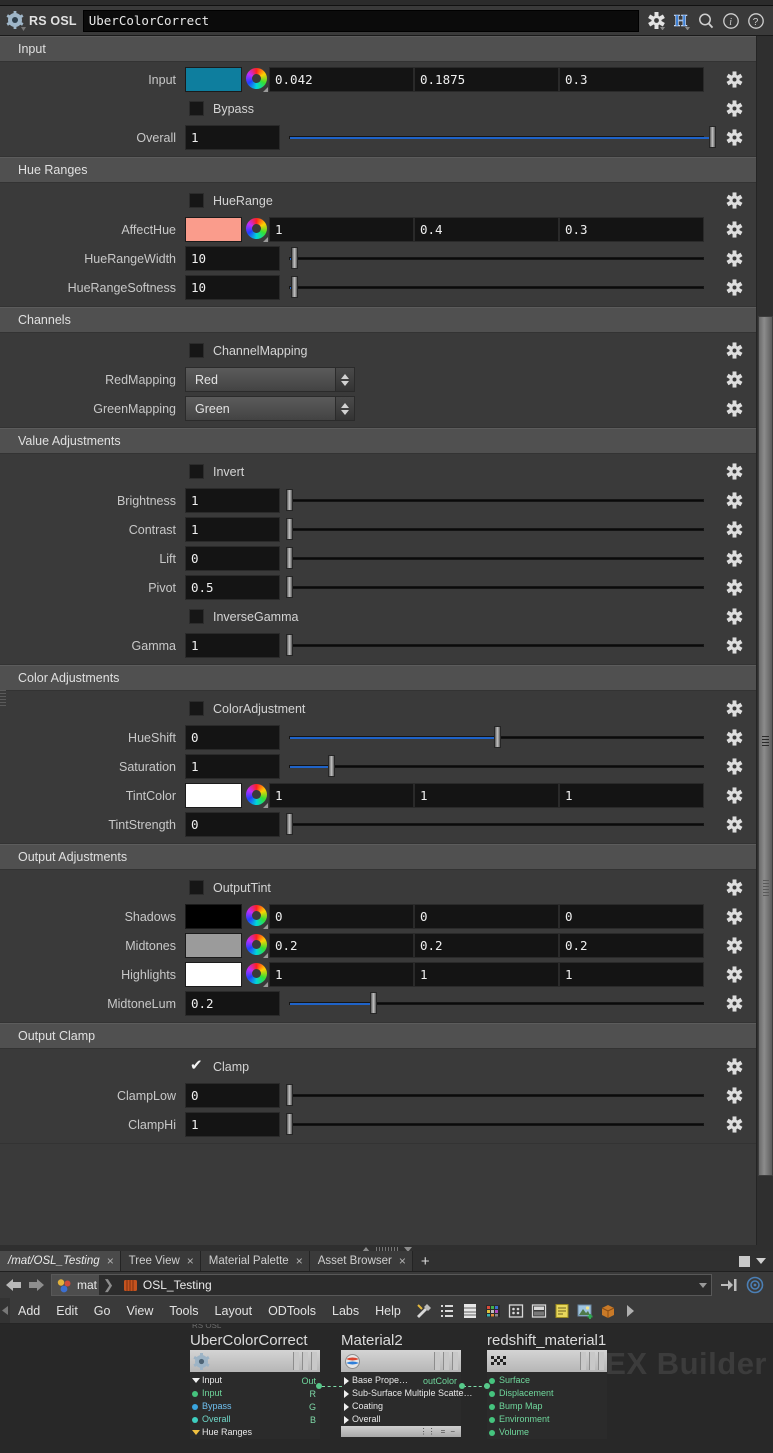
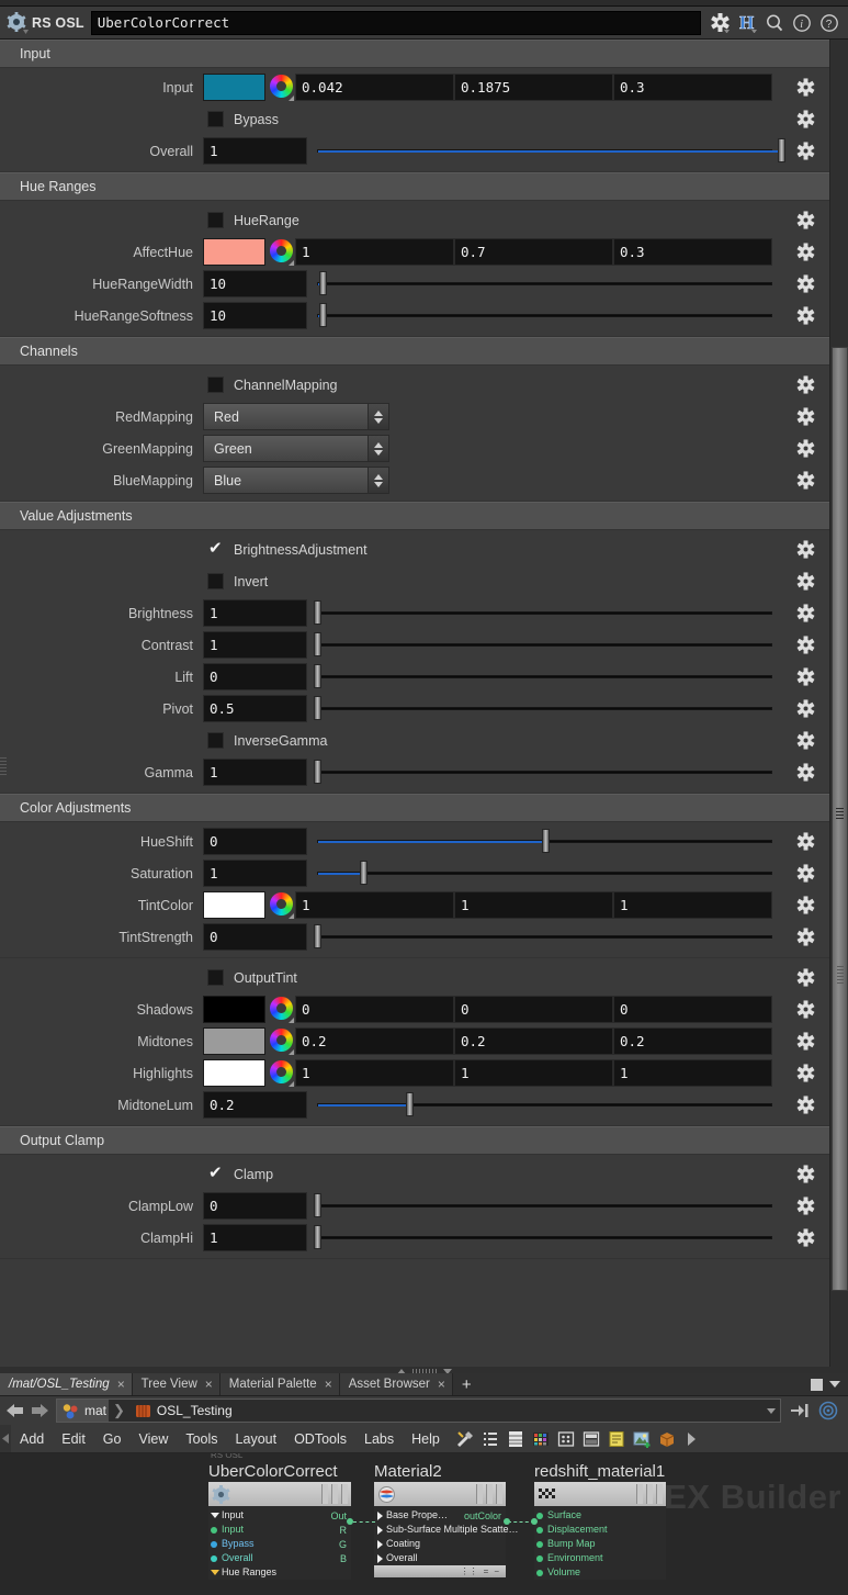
  RS OSL
  UberColorCorrect
  H
  i
  ?
  Input
  Input
  0.042
  0.1875
  0.3
  Bypass
  Overall
  1
  Hue Ranges
  HueRange
  AffectHue
  1
- 0.4
+ 0.7
  0.3
  HueRangeWidth
  10
  HueRangeSoftness
  10
  Channels
  ChannelMapping
  RedMapping
  Red
  GreenMapping
  Green
+ BlueMapping
+ Blue
  Value Adjustments
+ BrightnessAdjustment
  Invert
  Brightness
  1
  Contrast
  1
  Lift
  0
  Pivot
  0.5
  InverseGamma
  Gamma
  1
  Color Adjustments
- ColorAdjustment
  HueShift
  0
  Saturation
  1
  TintColor
  1
  1
  1
  TintStrength
  0
- Output Adjustments
  OutputTint
  Shadows
  0
  0
  0
  Midtones
  0.2
  0.2
  0.2
  Highlights
  1
  1
  1
  MidtoneLum
  0.2
  Output Clamp
  Clamp
  ClampLow
  0
  ClampHi
  1
  /mat/OSL_Testing
  ×
  Tree View
  ×
  Material Palette
  ×
  Asset Browser
  ×
  +
  mat
  ❯
  OSL_Testing
  Add
  Edit
  Go
  View
  Tools
  Layout
  ODTools
  Labs
  Help
  EX Builder
  RS OSL
  UberColorCorrect
  Input
  Out
  Input
  R
  Bypass
  G
  Overall
  B
  Hue Ranges
  Material2
  Base Prope…
  outColor
  Sub-Surface Multiple Scatte…
  Coating
  Overall
  ⋮⋮
  =
  −
  redshift_material1
  Surface
  Displacement
  Bump Map
  Environment
  Volume
